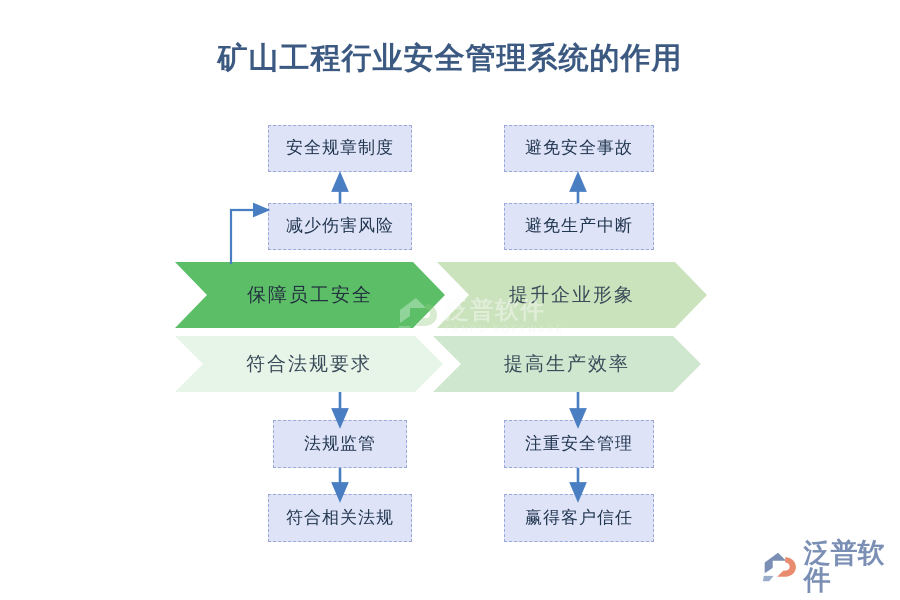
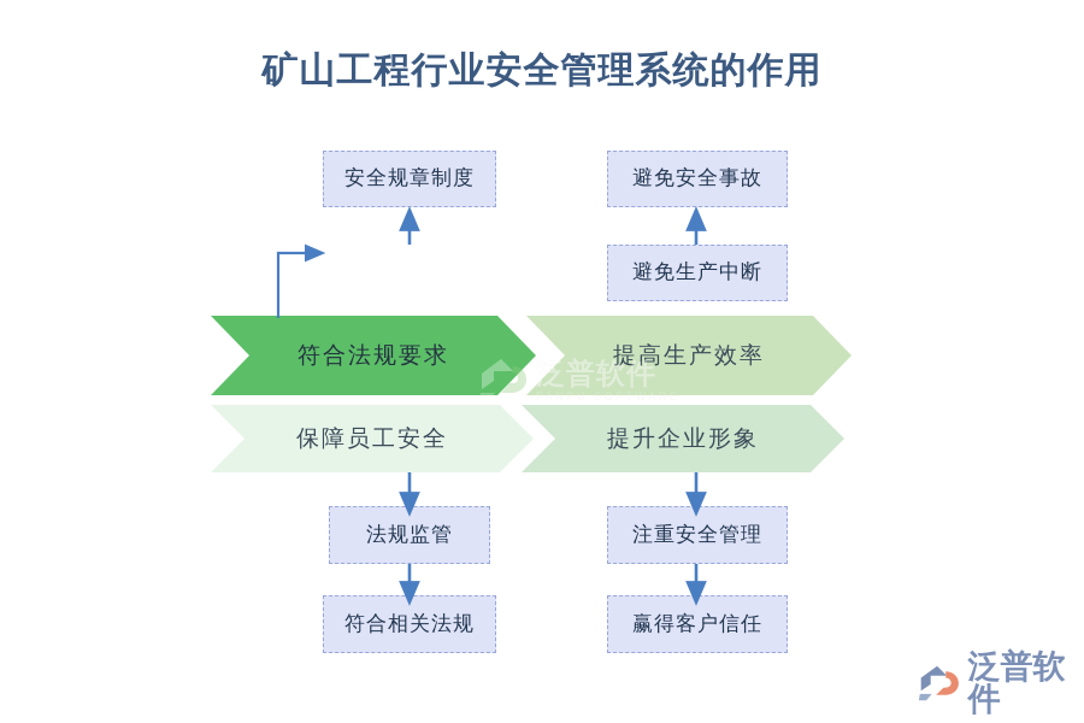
  矿山工程行业安全管理系统的作用
  安全规章制度
- 减少伤害风险
  避免安全事故
  避免生产中断
- 保障员工安全
+ 符合法规要求
- 提升企业形象
+ 提高生产效率
- 符合法规要求
+ 保障员工安全
- 提高生产效率
+ 提升企业形象
  法规监管
  符合相关法规
  注重安全管理
  赢得客户信任
  泛普软件
  FANPU SOFTWARE
  泛普软件
